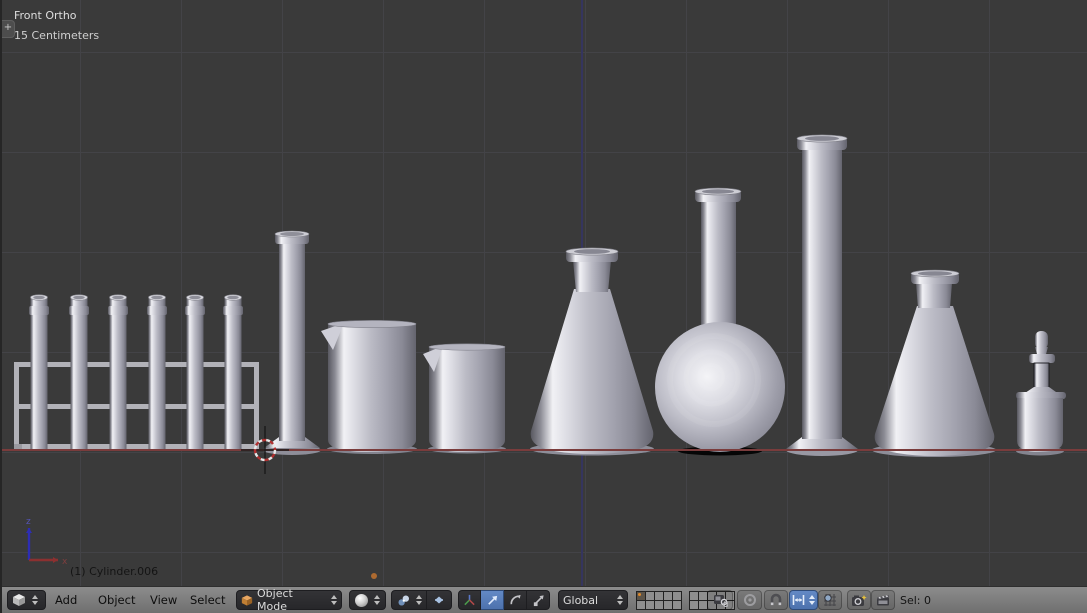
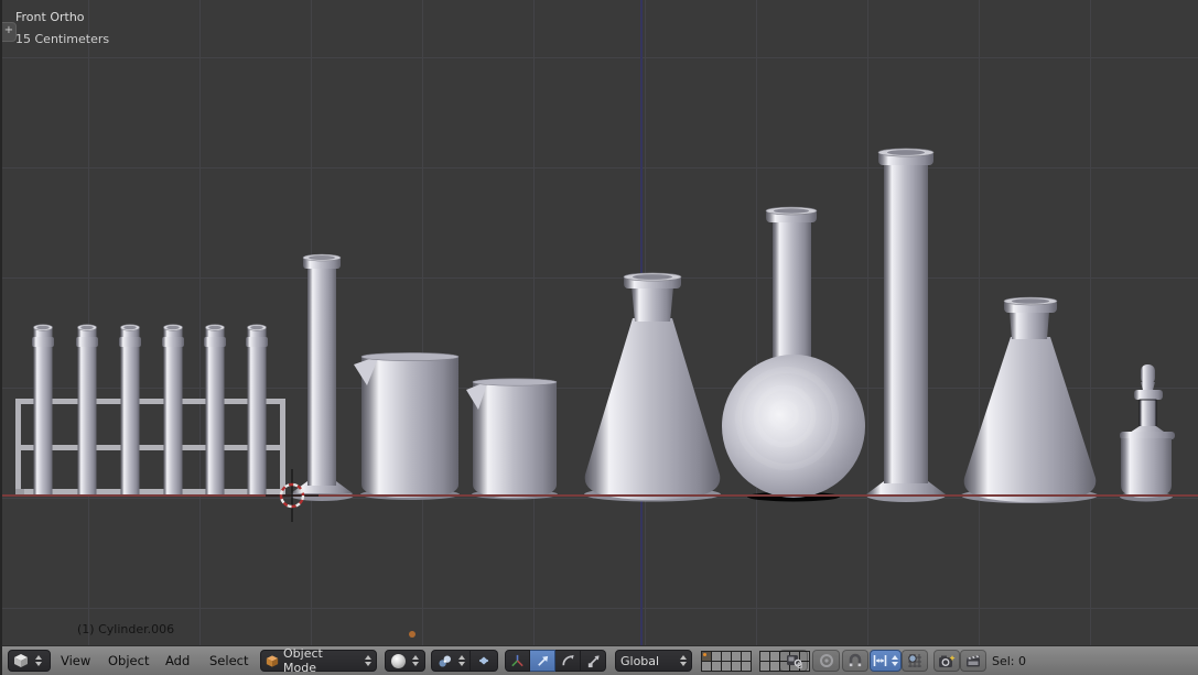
- z
- x
  Front Ortho
  15 Centimeters
  (1) Cylinder.006
  +
- Add
+ View
  Object
- View
+ Add
  Select
  Object Mode
  Global
  Sel: 0
